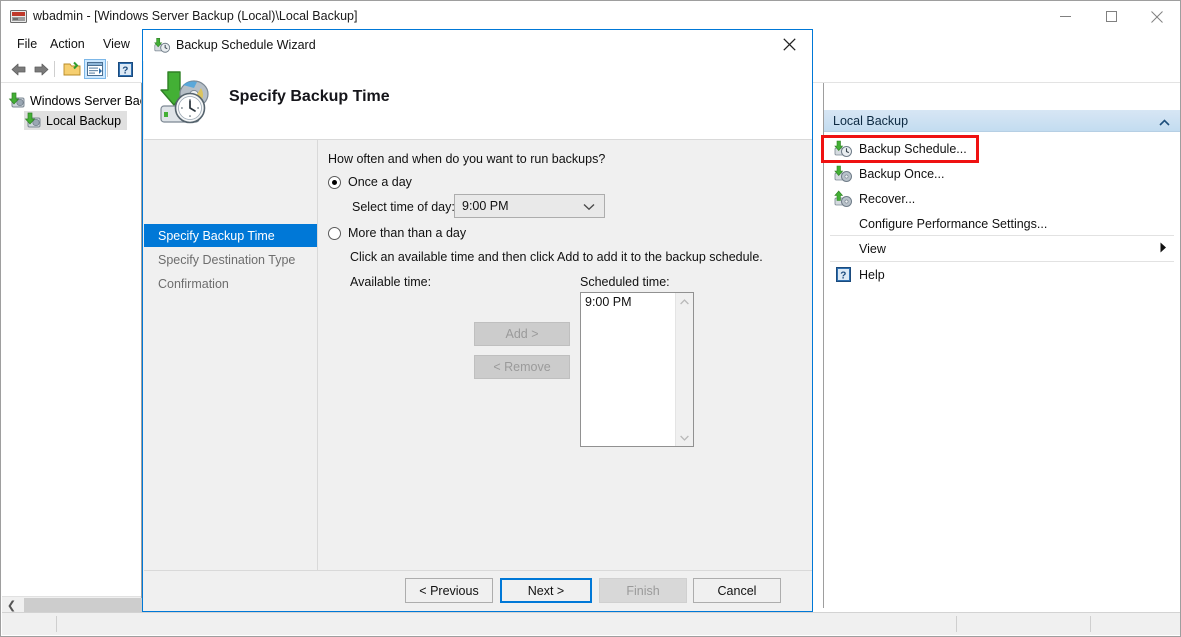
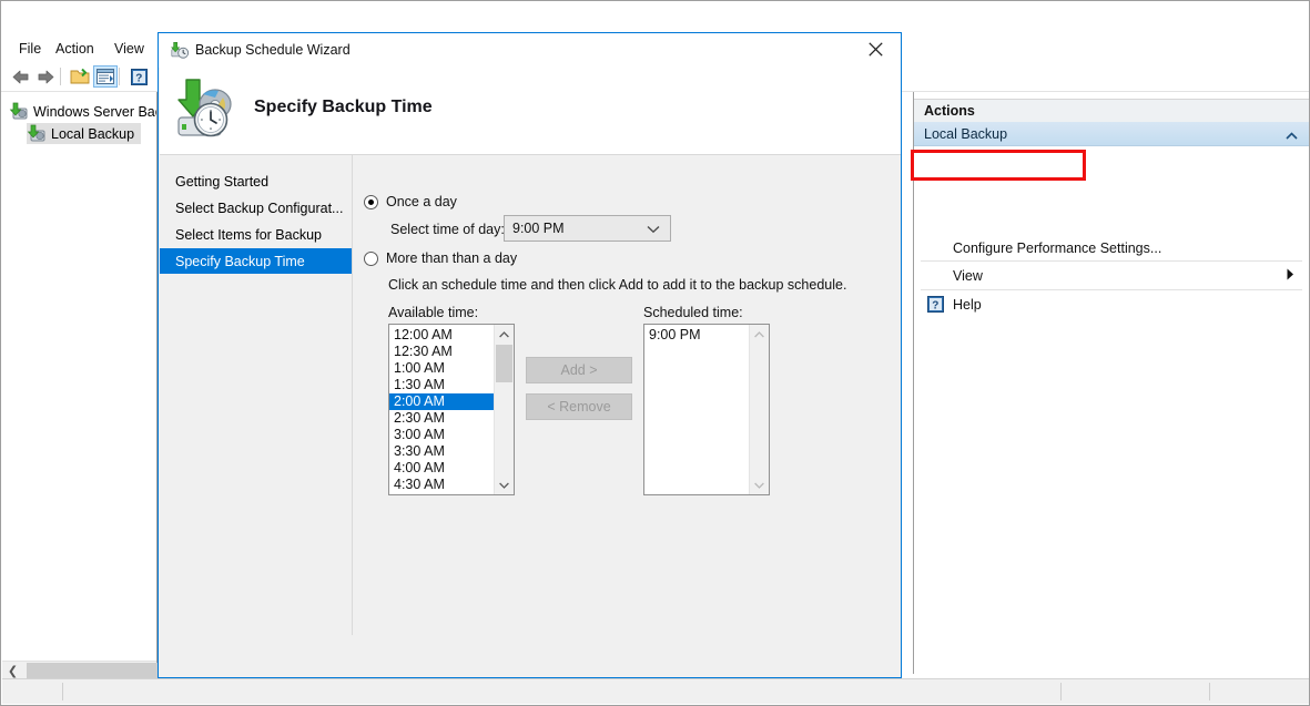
- wbadmin - [Windows Server Backup (Local)\Local Backup]
  File
  Action
  View
  ?
  Windows Server Ba
  Local Backup
  ❮
+ Actions
  Local Backup
- Backup Schedule...
- Backup Once...
- Recover...
  Configure Performance Settings...
  View
  ?
  Help
  Backup Schedule Wizard
  Specify Backup Time
+ Getting Started
+ Select Backup Configurat...
+ Select Items for Backup
  Specify Backup Time
- Specify Destination Type
- Confirmation
- How often and when do you want to run backups?
  Once a day
  Select time of day
  9:00 PM
  More than than a day
- Click an available time and then click Add to add it to the backup schedule.
+ Click an schedule time and then click Add to add it to the backup schedule.
  Available time:
  Scheduled time:
+ 12:00 AM
+ 12:30 AM
+ 1:00 AM
+ 1:30 AM
+ 2:00 AM
+ 2:30 AM
+ 3:00 AM
+ 3:30 AM
+ 4:00 AM
+ 4:30 AM
  Add >
  < Remove
  9:00 PM
- < Previous
- Next >
- Finish
- Cancel
